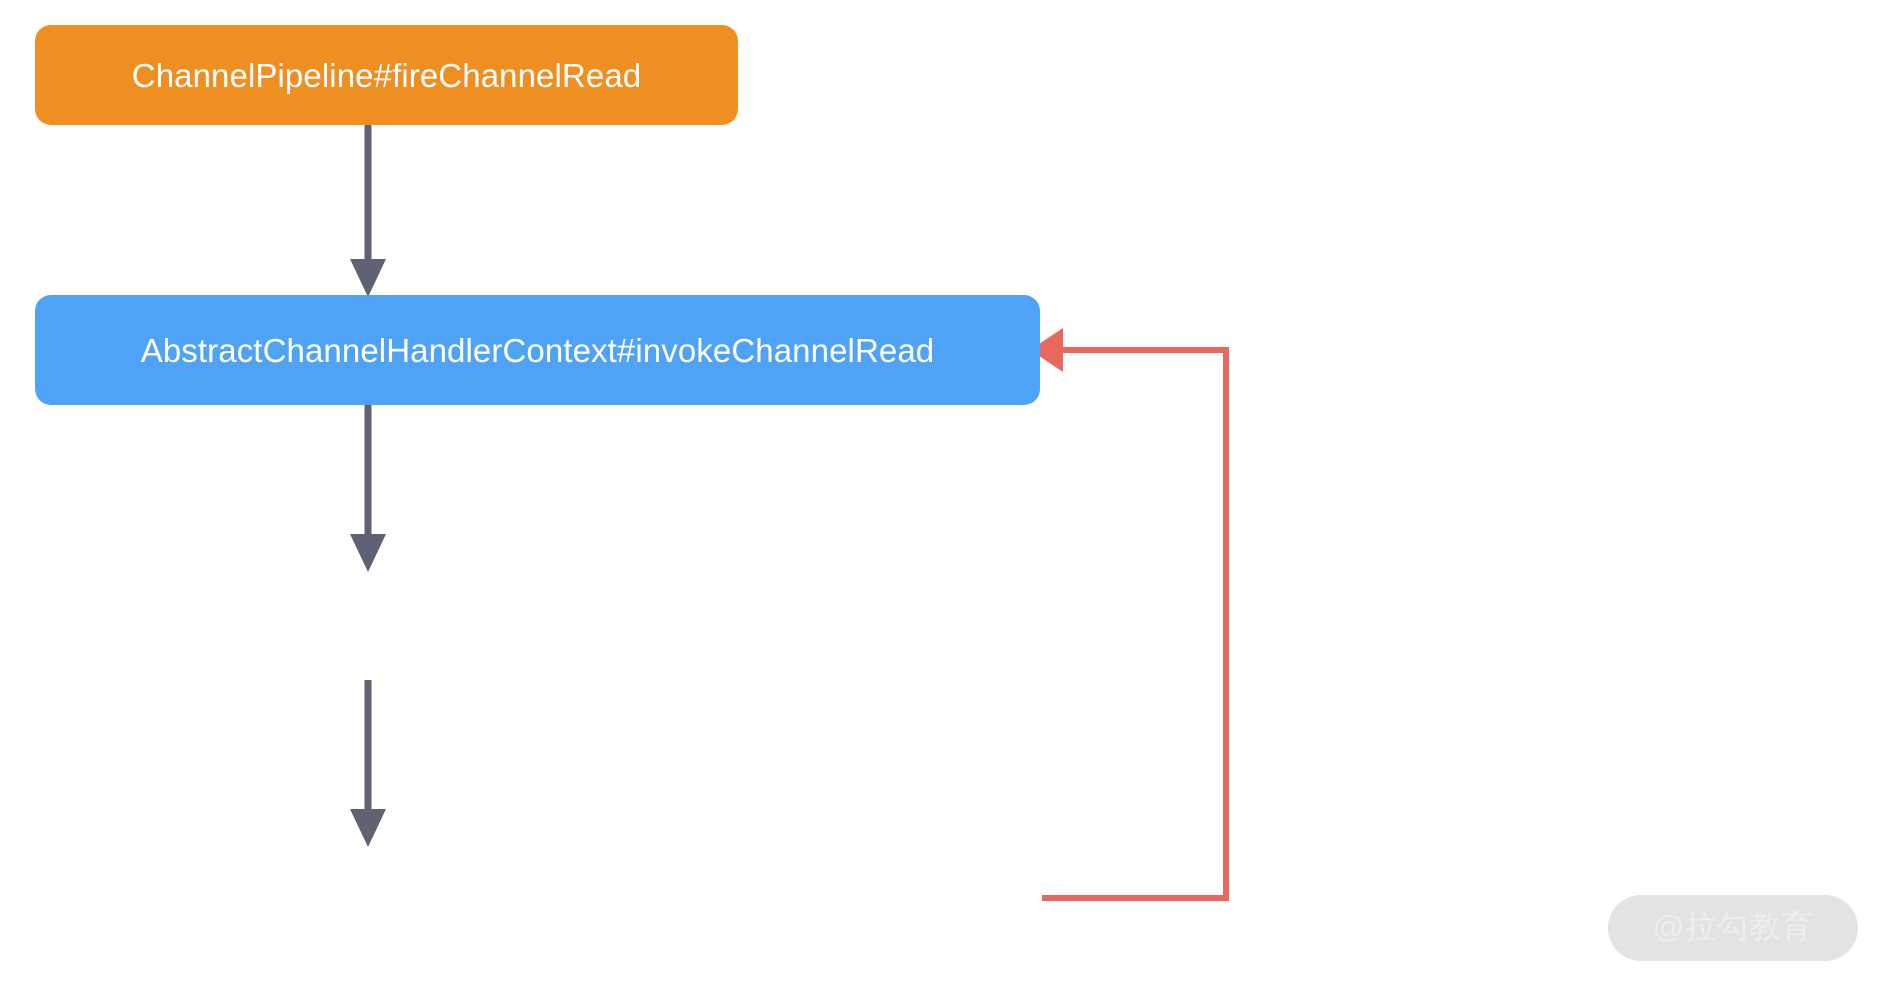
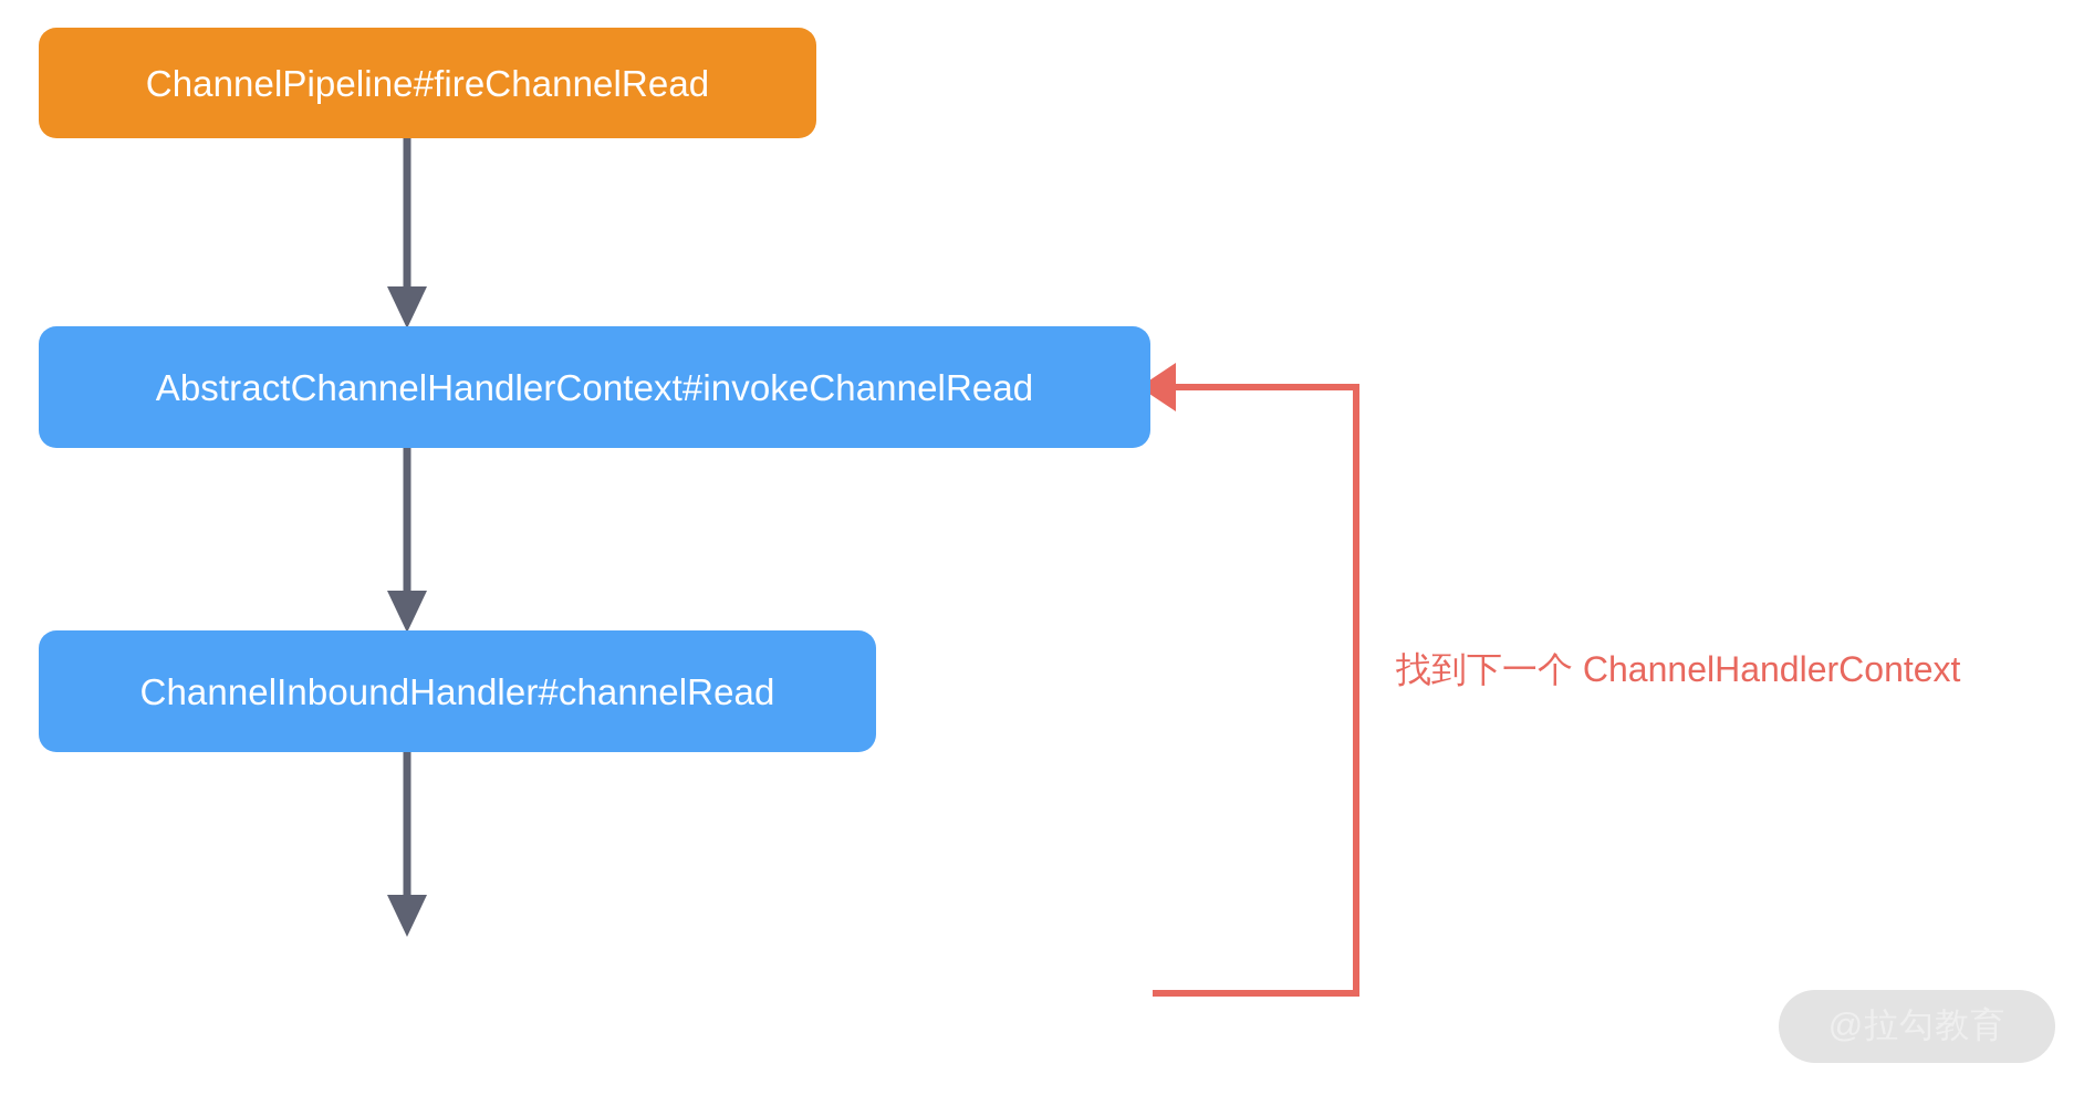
  ChannelPipeline#fireChannelRead
  AbstractChannelHandlerContext#invokeChannelRead
+ ChannelInboundHandler#channelRead
+ 找到下一个 ChannelHandlerContext
